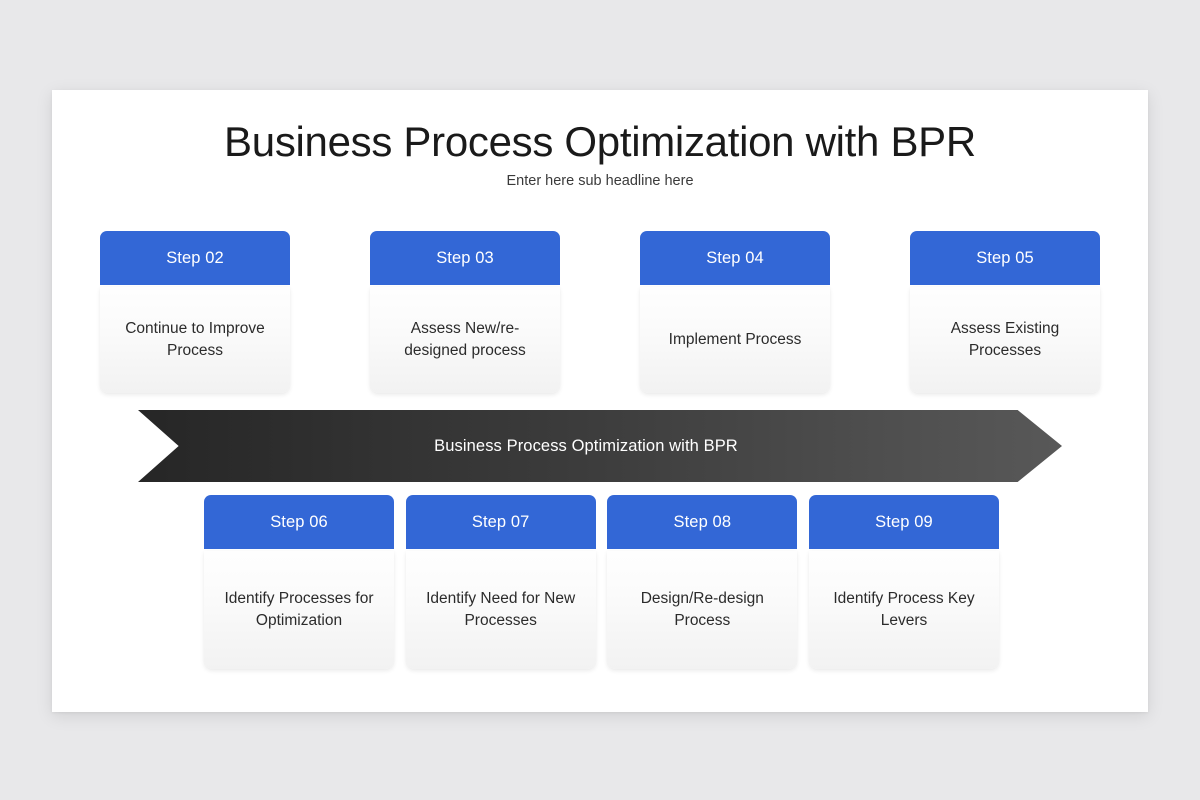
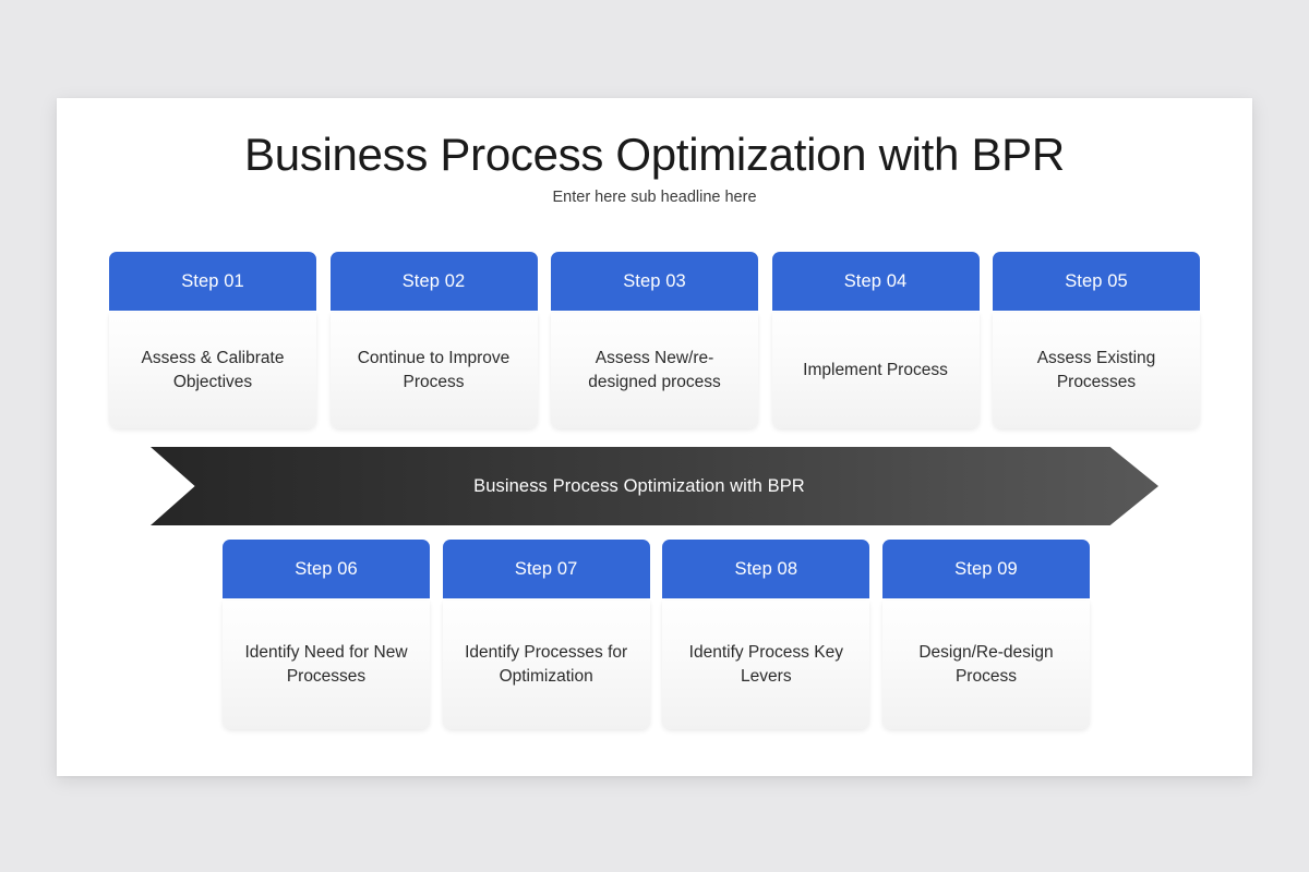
  Business Process Optimization with BPR
  Enter here sub headline here
+ Step 01
+ Assess & Calibrate Objectives
  Step 02
  Continue to Improve Process
  Step 03
  Assess New/re-designed process
  Step 04
  Implement Process
  Step 05
  Assess Existing Processes
  Business Process Optimization with BPR
  Step 06
- Identify Processes for Optimization
+ Identify Need for New Processes
  Step 07
- Identify Need for New Processes
+ Identify Processes for Optimization
  Step 08
- Design/Re-design Process
+ Identify Process Key Levers
  Step 09
- Identify Process Key Levers
+ Design/Re-design Process
